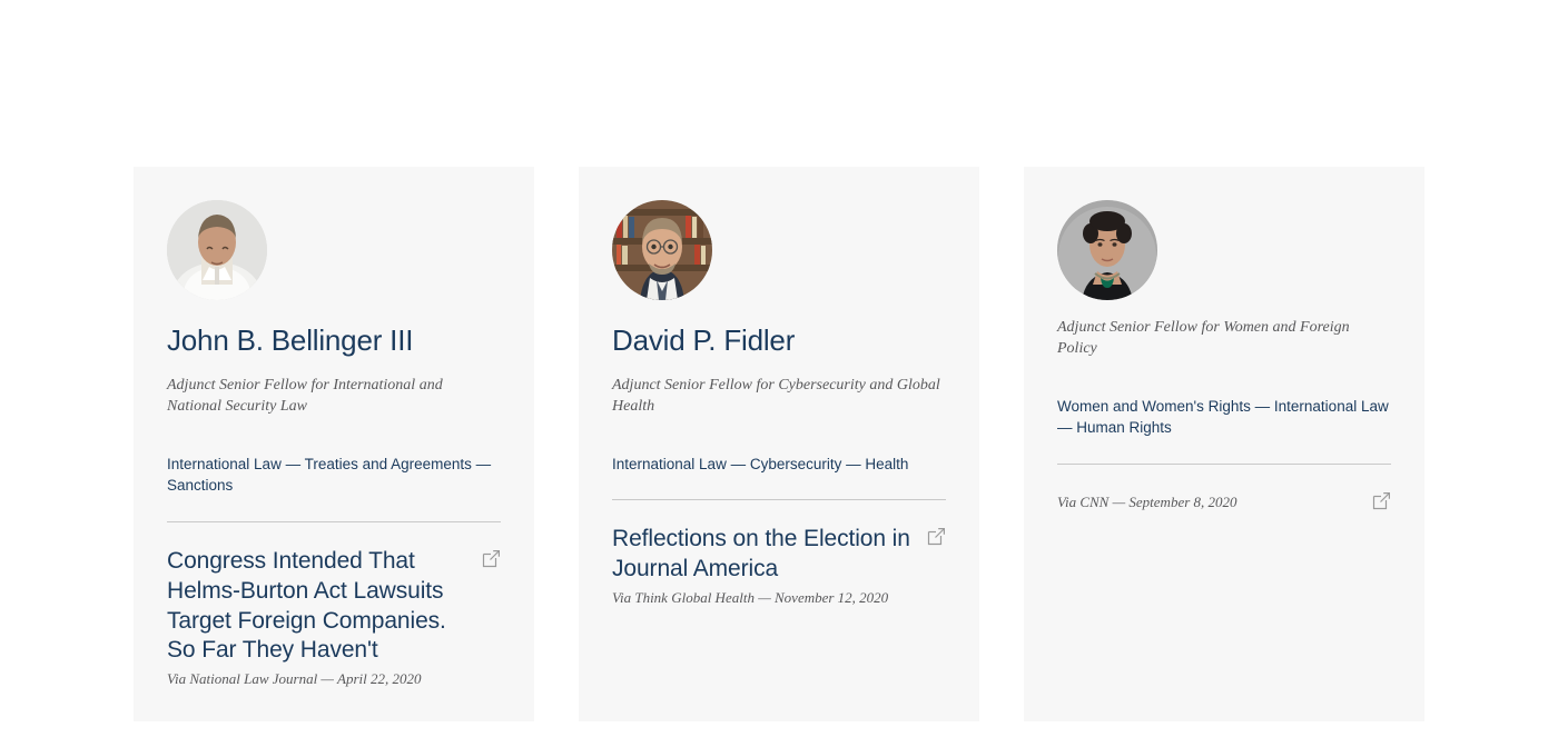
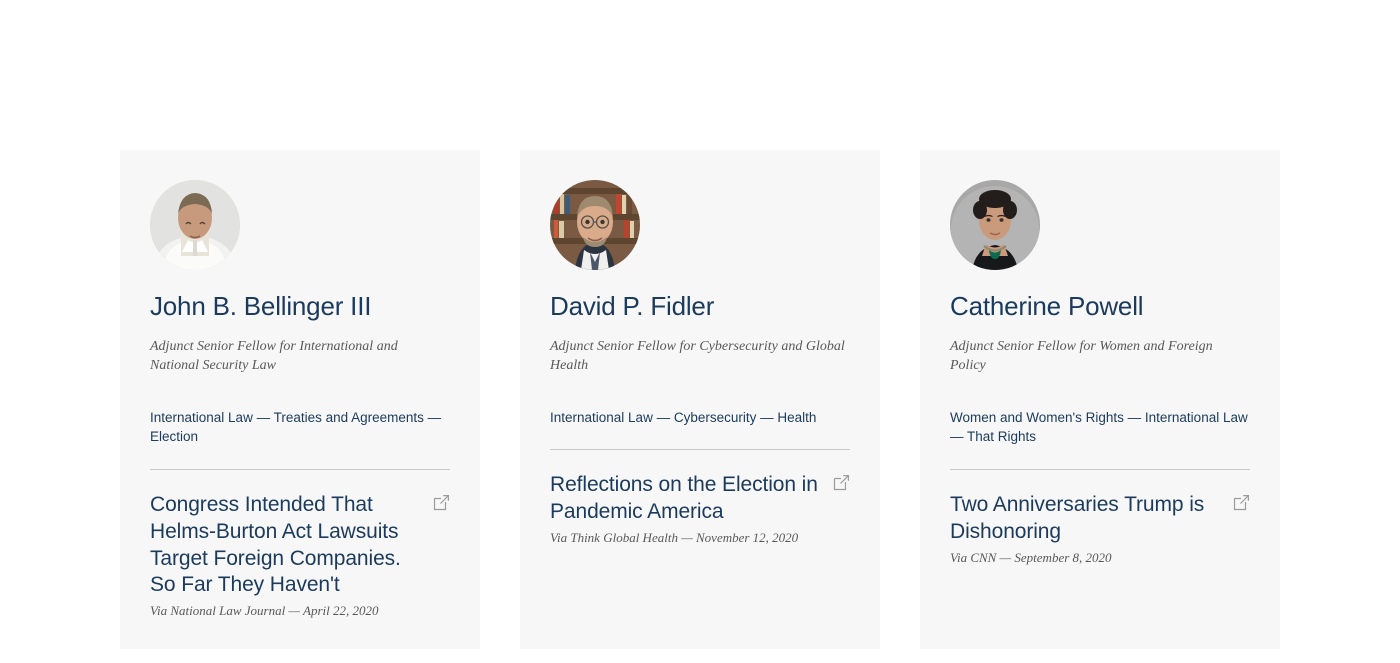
  John B. Bellinger III
  Adjunct Senior Fellow for International and National Security Law
- International Law — Treaties and Agreements — Sanctions
+ International Law — Treaties and Agreements — Election
  Congress Intended That Helms-Burton Act Lawsuits Target Foreign Companies. So Far They Haven't
  Via National Law Journal — April 22, 2020
  David P. Fidler
  Adjunct Senior Fellow for Cybersecurity and Global Health
  International Law — Cybersecurity — Health
- Reflections on the Election in Journal America
+ Reflections on the Election in Pandemic America
  Via Think Global Health — November 12, 2020
+ Catherine Powell
  Adjunct Senior Fellow for Women and Foreign Policy
- Women and Women's Rights — International Law — Human Rights
+ Women and Women's Rights — International Law — That Rights
+ Two Anniversaries Trump is Dishonoring
  Via CNN — September 8, 2020
